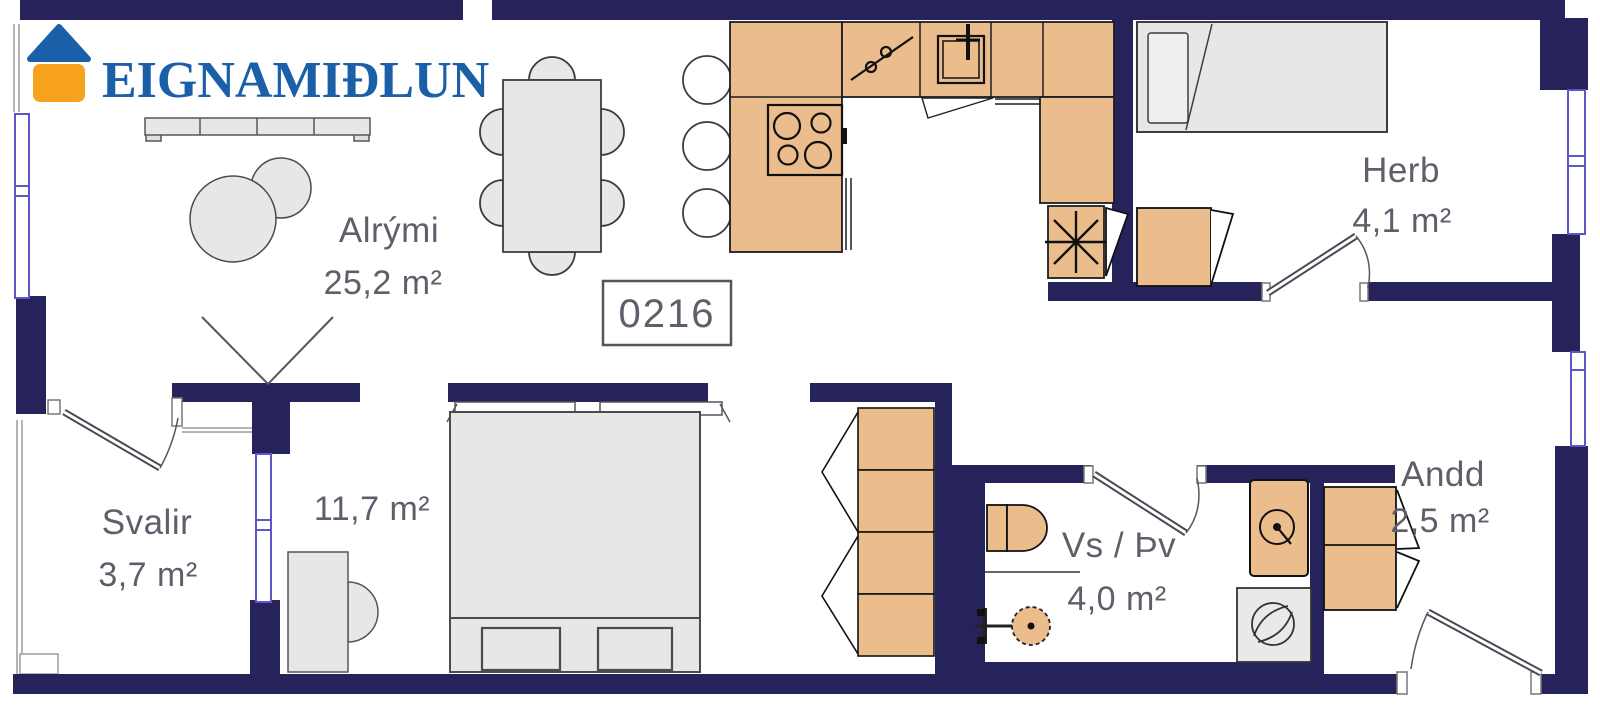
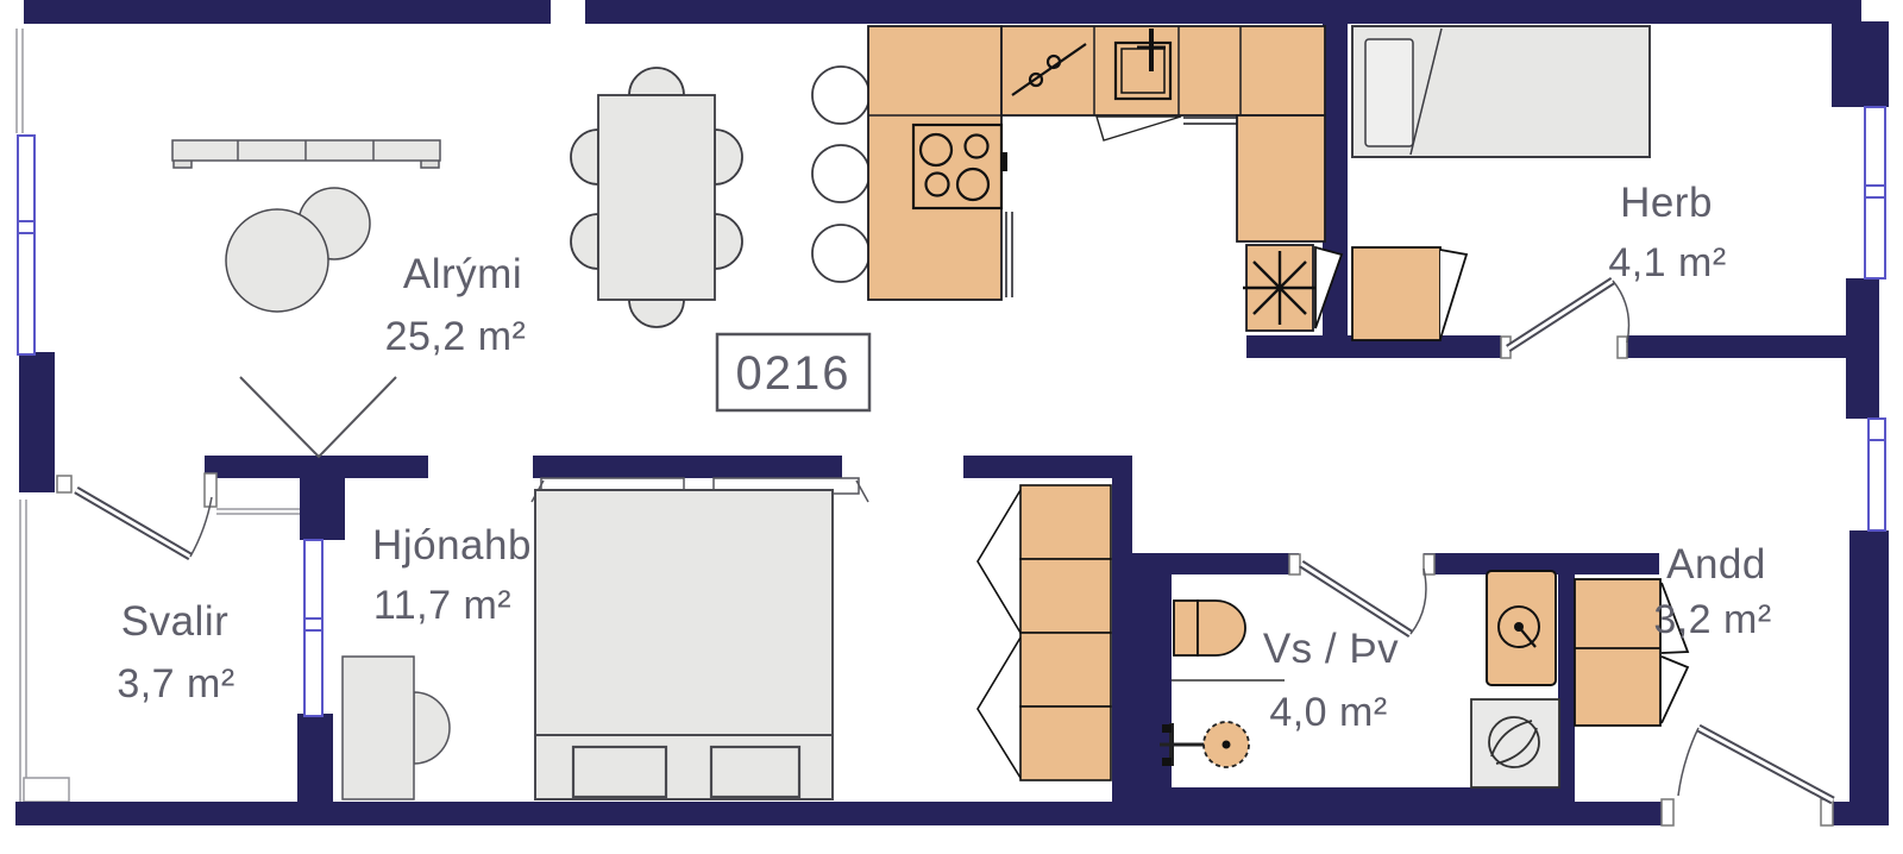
- EIGNAMIÐLUN
  Alrými
  25,2 m²
+ Hjónahb
  11,7 m²
  Svalir
  3,7 m²
  Herb
  4,1 m²
  Vs / Þv
  4,0 m²
  Andd
- 2,5 m²
+ 3,2 m²
  0216
